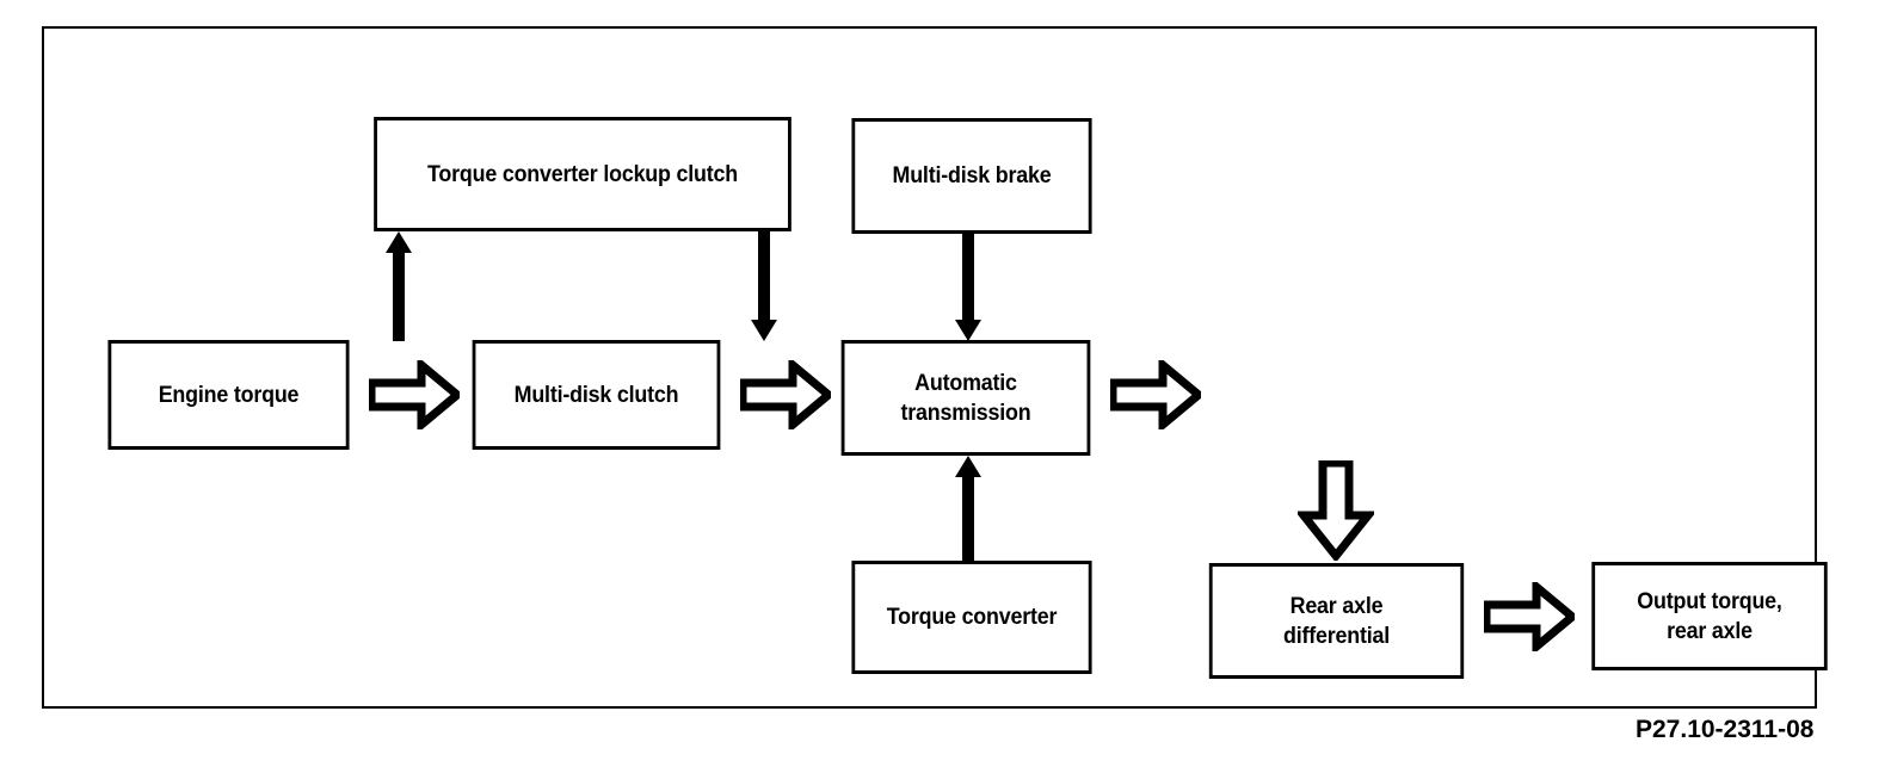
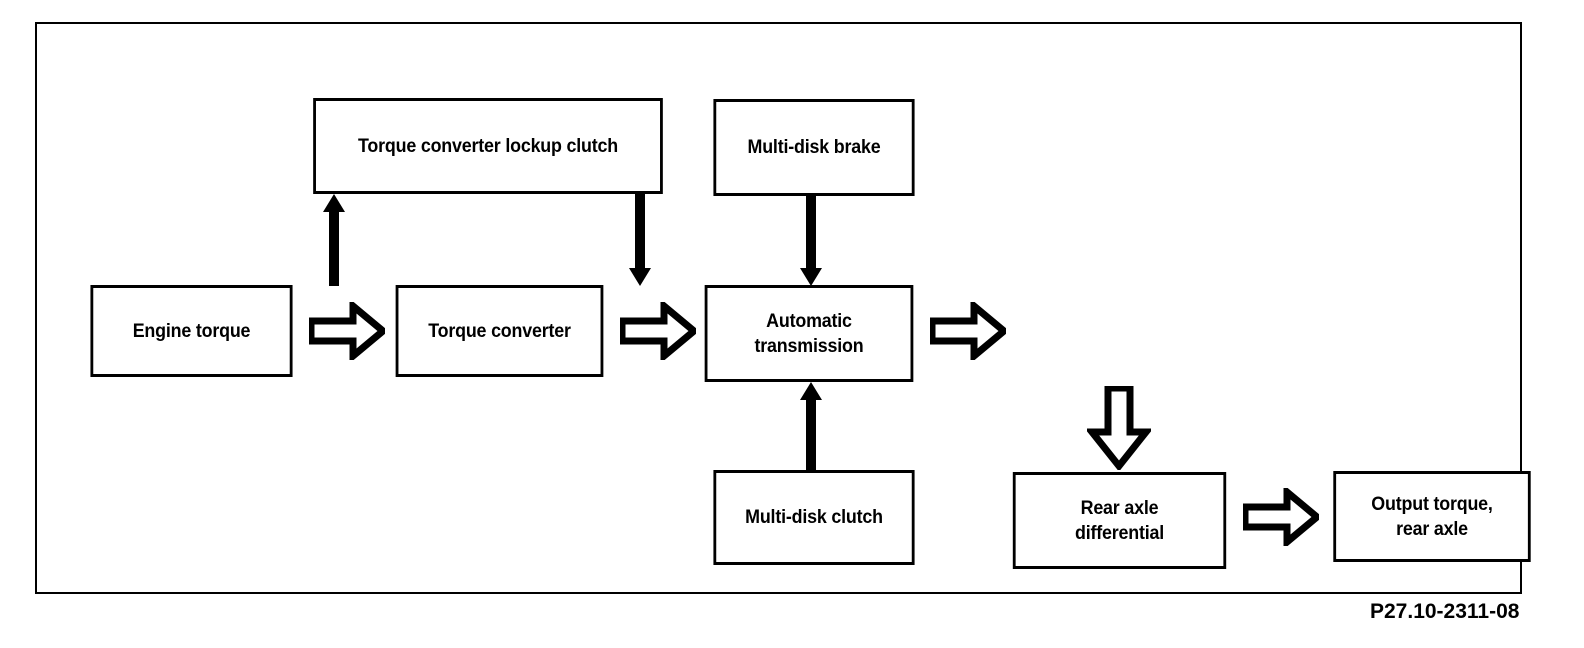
  Engine torque
- Multi-disk clutch
+ Torque converter
  Torque converter lockup clutch
  Multi-disk brake
  Automatic
  transmission
- Torque converter
+ Multi-disk clutch
  Rear axle
  differential
  Output torque,
  rear axle
  P27.10-2311-08
